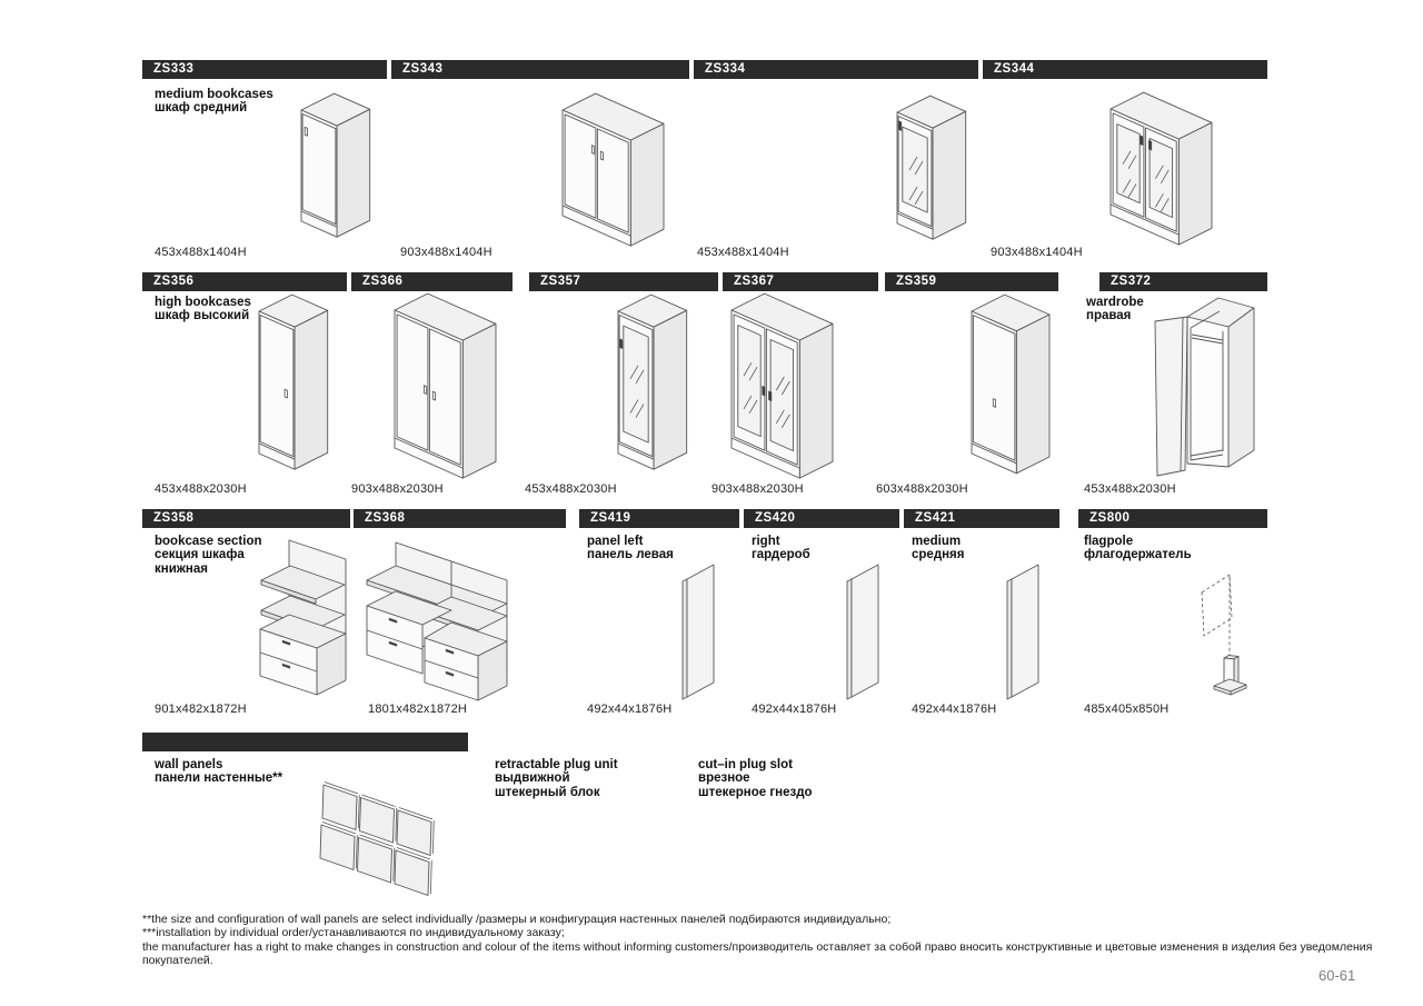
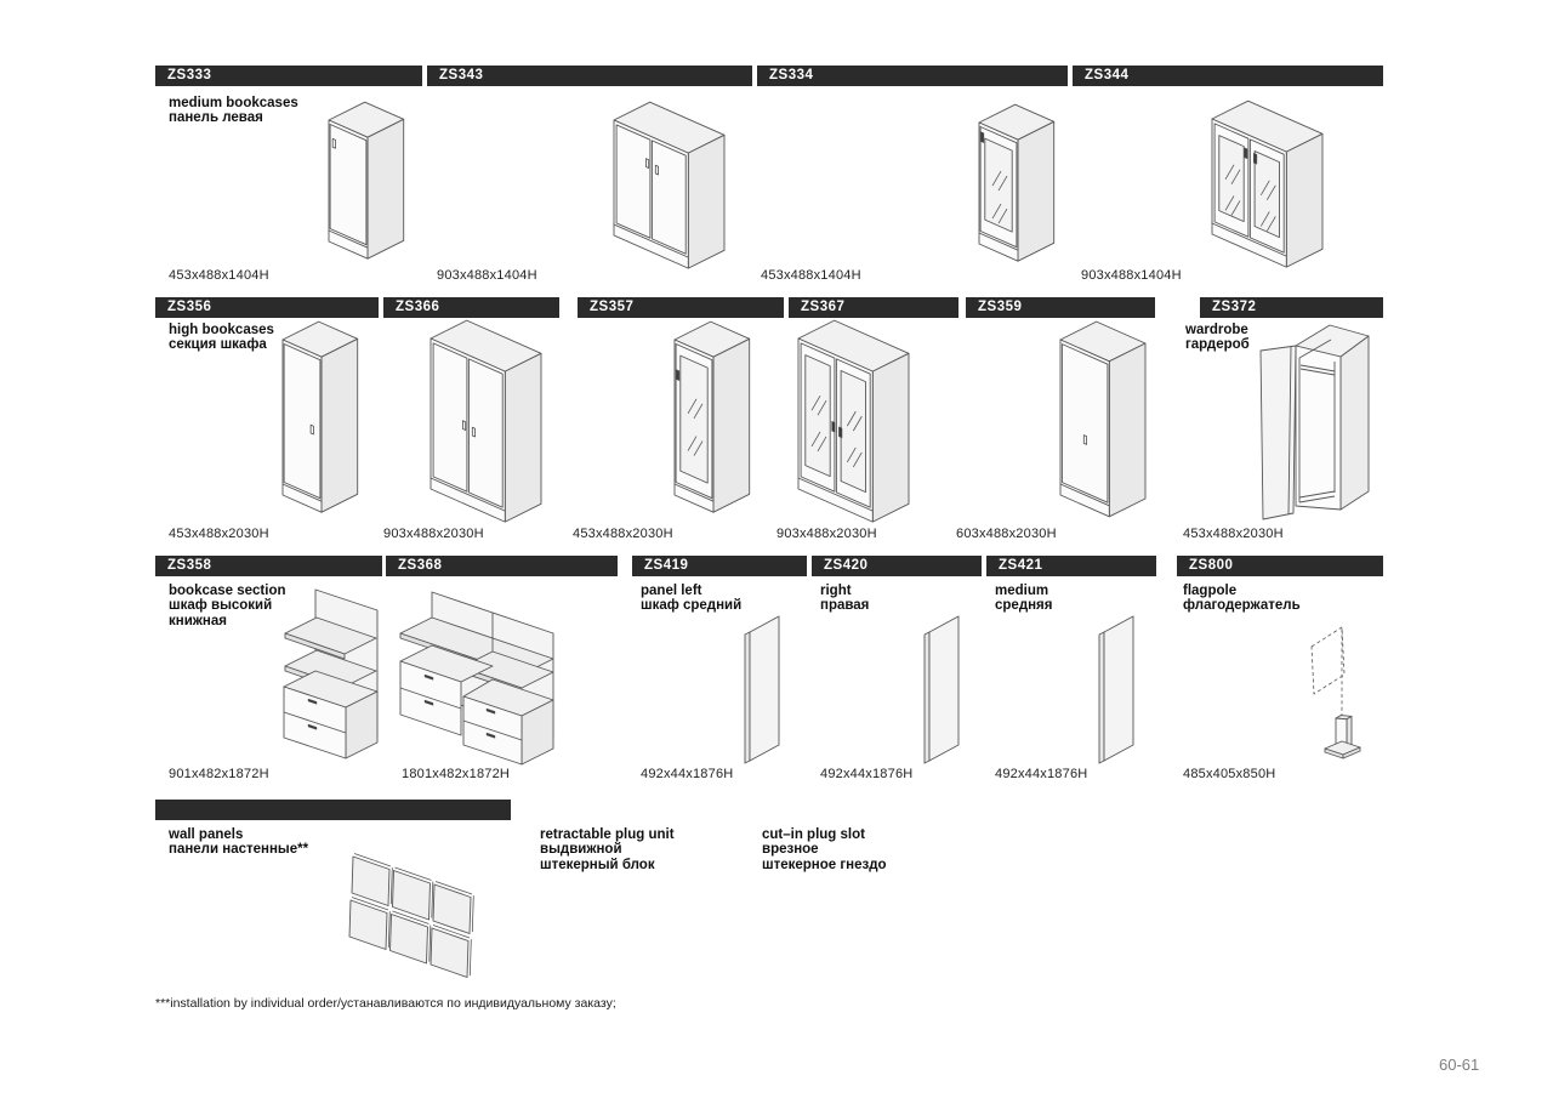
  ZS333
  ZS343
  ZS334
  ZS344
  medium bookcases
- шкаф средний
+ панель левая
  453x488x1404H
  903x488x1404H
  453x488x1404H
  903x488x1404H
  ZS356
  ZS366
  ZS357
  ZS367
  ZS359
  ZS372
  high bookcases
- шкаф высокий
+ секция шкафа
  wardrobe
- правая
+ гардероб
  453x488x2030H
  903x488x2030H
  453x488x2030H
  903x488x2030H
  603x488x2030H
  453x488x2030H
  ZS358
  ZS368
  ZS419
  ZS420
  ZS421
  ZS800
  bookcase section
- секция шкафа
+ шкаф высокий
  книжная
  panel left
- панель левая
+ шкаф средний
  right
- гардероб
+ правая
  medium
  средняя
  flagpole
  флагодержатель
  901x482x1872H
  1801x482x1872H
  492x44x1876H
  492x44x1876H
  492x44x1876H
  485x405x850H
  wall panels
  панели настенные**
  retractable plug unit
  выдвижной
  штекерный блок
  cut–in plug slot
  врезное
  штекерное гнездо
- **the size and configuration of wall panels are select individually /размеры и конфигурация настенных панелей подбираются индивидуально;
  ***installation by individual order/устанавливаются по индивидуальному заказу;
- the manufacturer has a right to make changes in construction and colour of the items without informing customers/производитель оставляет за собой право вносить конструктивные и цветовые изменения в изделия без уведомления покупателей.
  60-61
